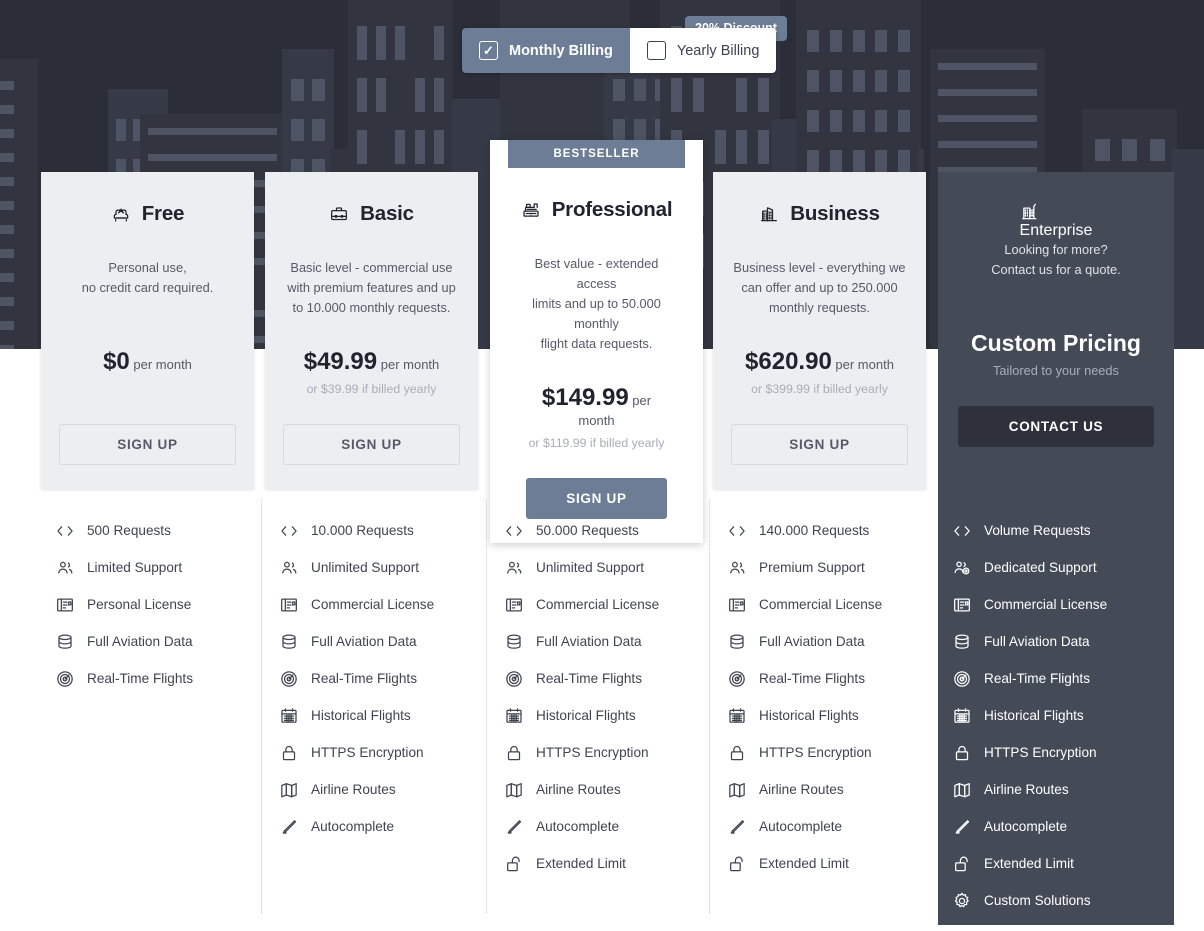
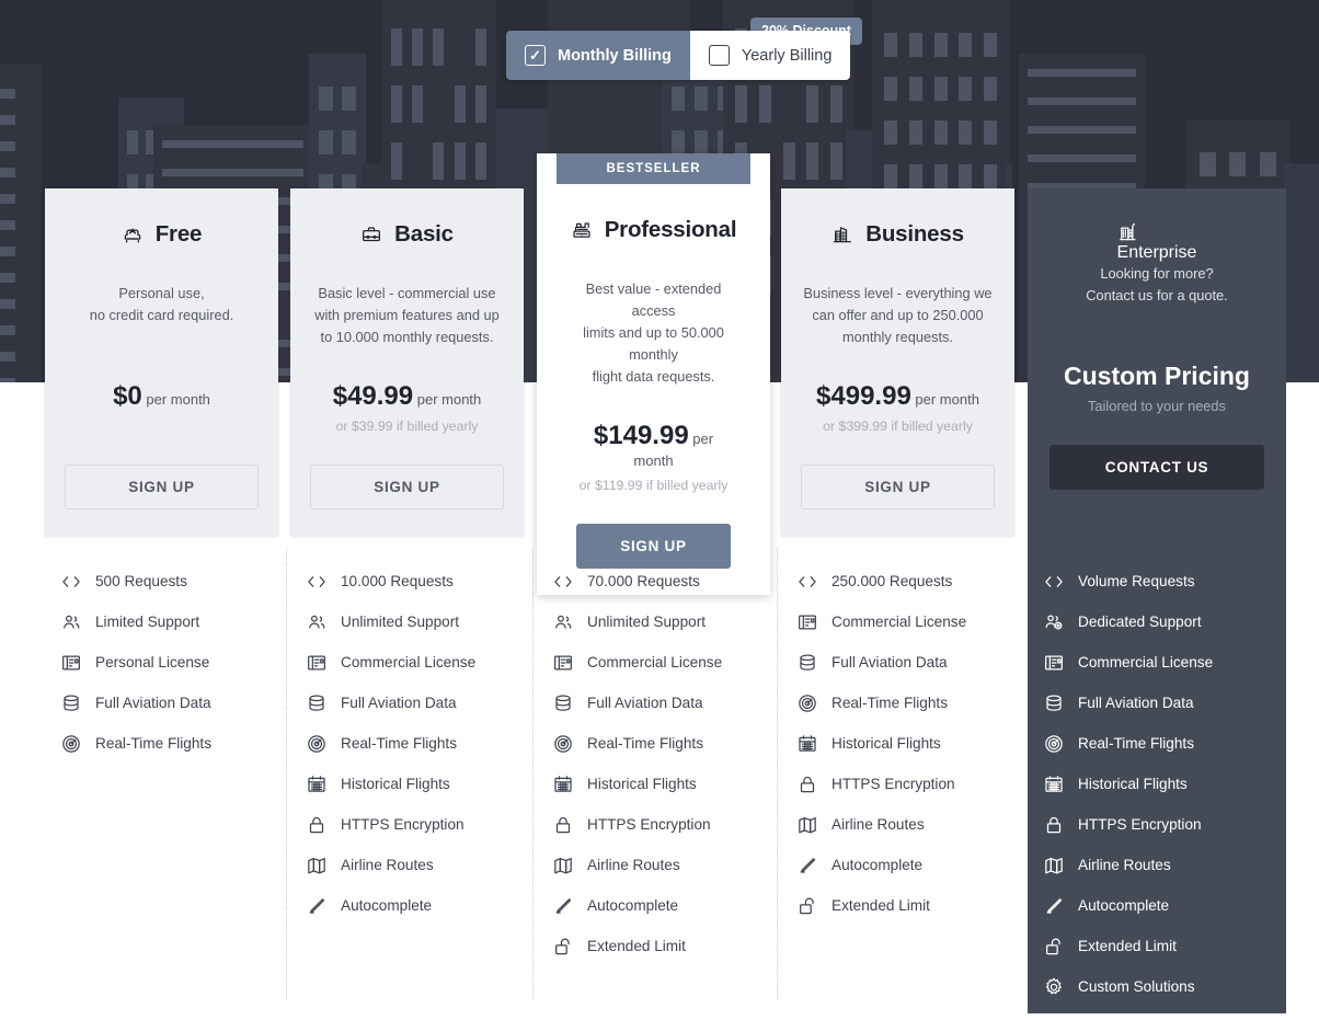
  ✓
  Monthly Billing
  Yearly Billing
  Enterprise
  Looking for more?
  Contact us for a quote.
  Custom Pricing
  Tailored to your needs
  CONTACT US
  Free
  Personal use,
  no credit card required.
  $0 per month
  SIGN UP
  Basic
  Basic level - commercial use
  with premium features and up
  to 10.000 monthly requests.
  $49.99 per month
  or $39.99 if billed yearly
  SIGN UP
  BESTSELLER
  Professional
  Best value - extended access
  limits and up to 50.000 monthly
  flight data requests.
  $149.99 per month
  or $119.99 if billed yearly
  SIGN UP
  Business
  Business level - everything we
  can offer and up to 250.000
  monthly requests.
- $620.90 per month
+ $499.99 per month
  or $399.99 if billed yearly
  SIGN UP
  500 Requests
  Limited Support
  Personal License
  Full Aviation Data
  Real-Time Flights
  10.000 Requests
  Unlimited Support
  Commercial License
  Full Aviation Data
  Real-Time Flights
  Historical Flights
  HTTPS Encryption
  Airline Routes
  Autocomplete
- 50.000 Requests
+ 70.000 Requests
  Unlimited Support
  Commercial License
  Full Aviation Data
  Real-Time Flights
  Historical Flights
  HTTPS Encryption
  Airline Routes
  Autocomplete
  Extended Limit
- 140.000 Requests
+ 250.000 Requests
- Premium Support
  Commercial License
  Full Aviation Data
  Real-Time Flights
  Historical Flights
  HTTPS Encryption
  Airline Routes
  Autocomplete
  Extended Limit
  Volume Requests
  Dedicated Support
  Commercial License
  Full Aviation Data
  Real-Time Flights
  Historical Flights
  HTTPS Encryption
  Airline Routes
  Autocomplete
  Extended Limit
  Custom Solutions
